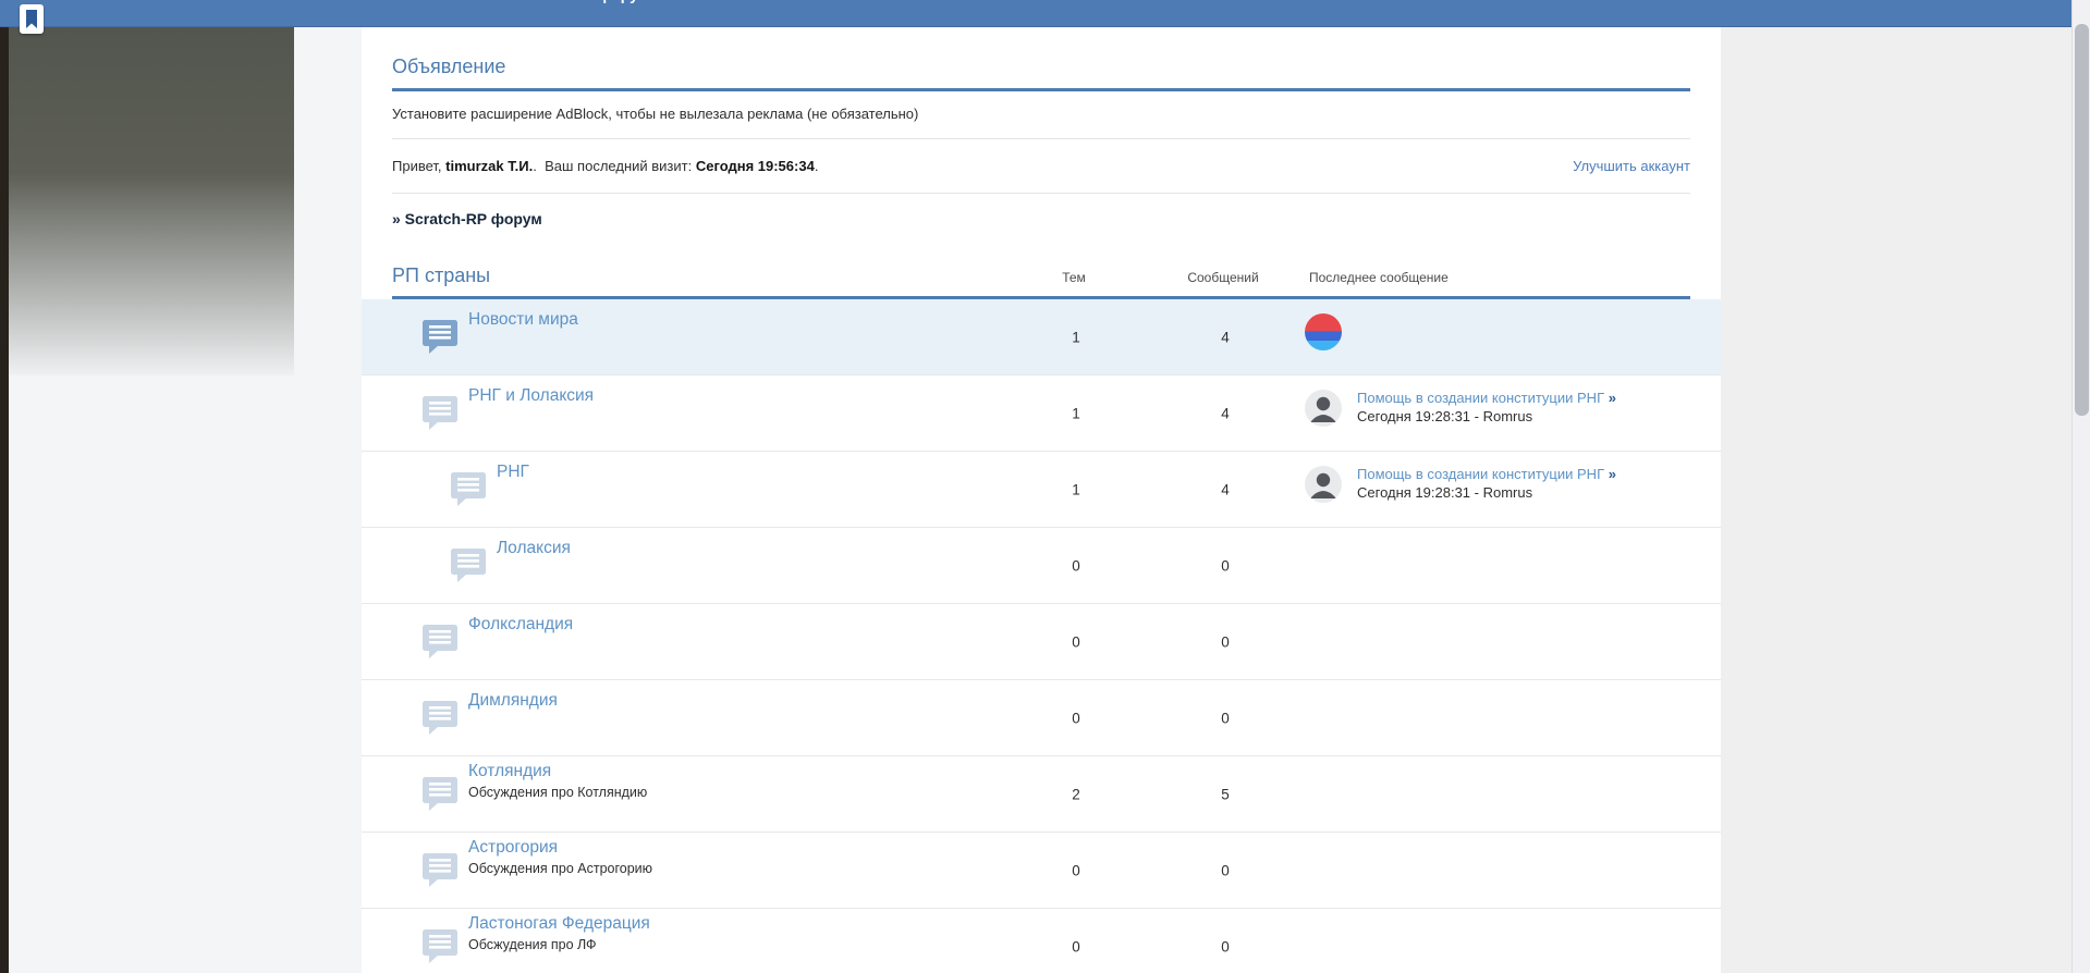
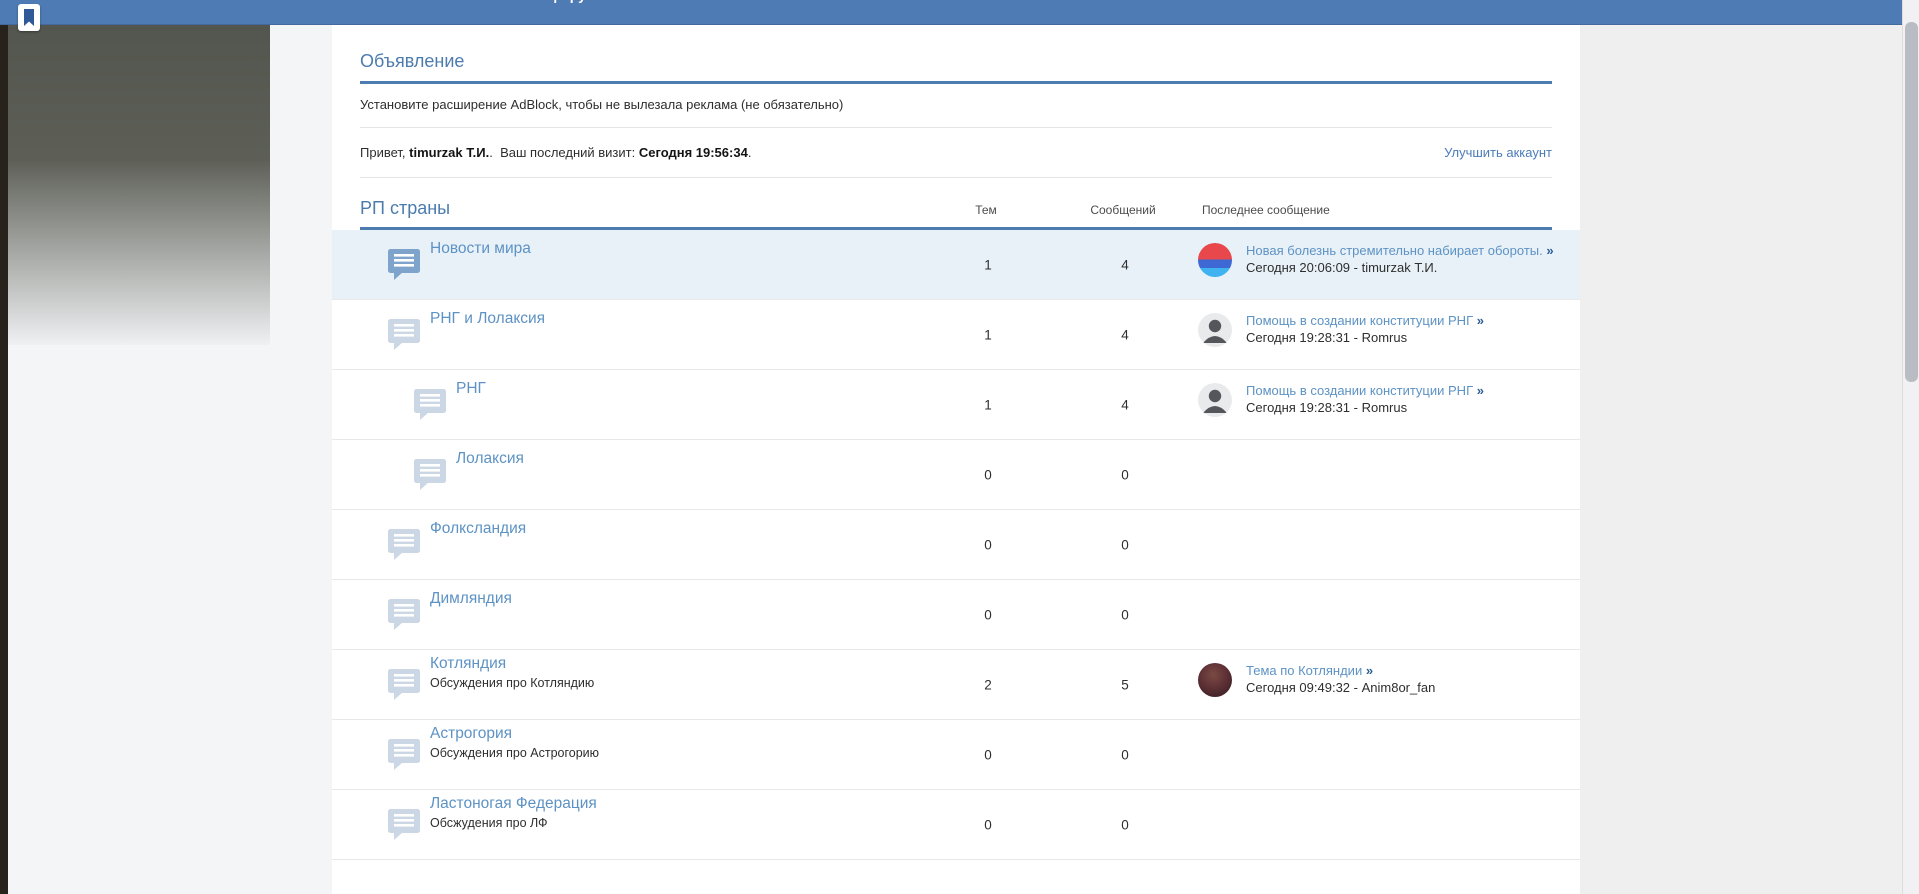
  Объявление
  Установите расширение AdBlock, чтобы не вылезала реклама (не обязательно)
  Привет, timurzak Т.И.. Ваш последний визит: Сегодня 19:56:34.
  Улучшить аккаунт
- » Scratch-RP форум
  РП страны
  Тем
  Сообщений
  Последнее сообщение
  Новости мира
  1
  4
+ Новая болезнь стремительно набирает обороты. »
+ Сегодня 20:06:09 - timurzak Т.И.
  РНГ и Лолаксия
  1
  4
  Помощь в создании конституции РНГ »
  Сегодня 19:28:31 - Romrus
  РНГ
  1
  4
  Помощь в создании конституции РНГ »
  Сегодня 19:28:31 - Romrus
  Лолаксия
  0
  0
  Фолксландия
  0
  0
  Димляндия
  0
  0
  Котляндия
  Обсуждения про Котляндию
  2
  5
+ Тема по Котляндии »
+ Сегодня 09:49:32 - Anim8or_fan
  Астрогория
  Обсуждения про Астрогорию
  0
  0
  Ластоногая Федерация
  Обсжудения про ЛФ
  0
  0
